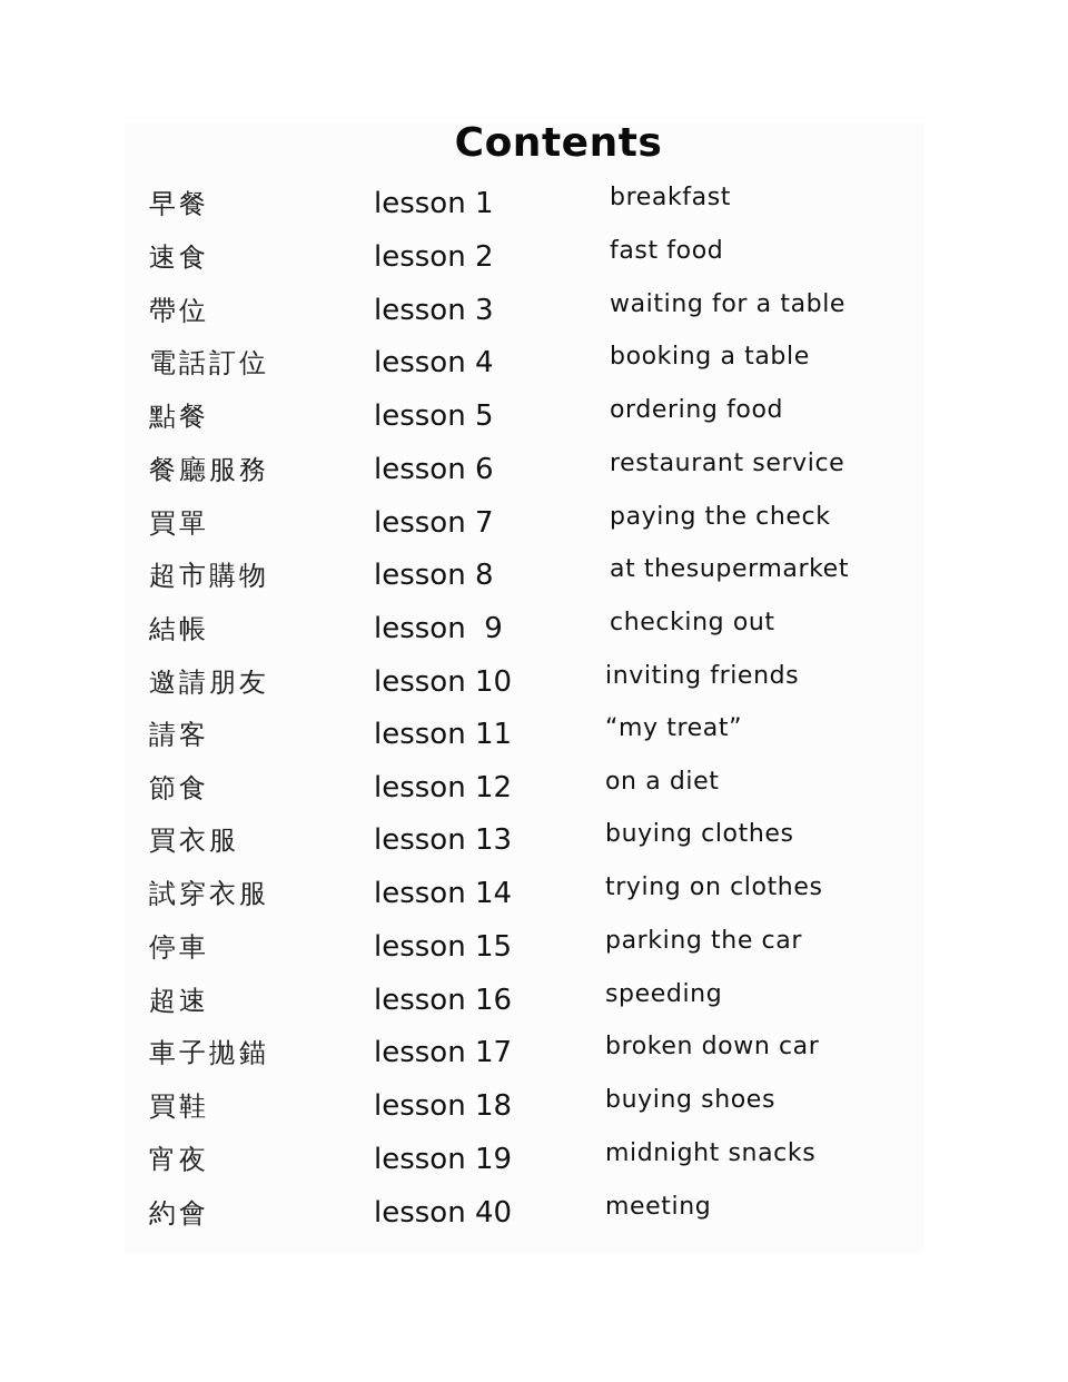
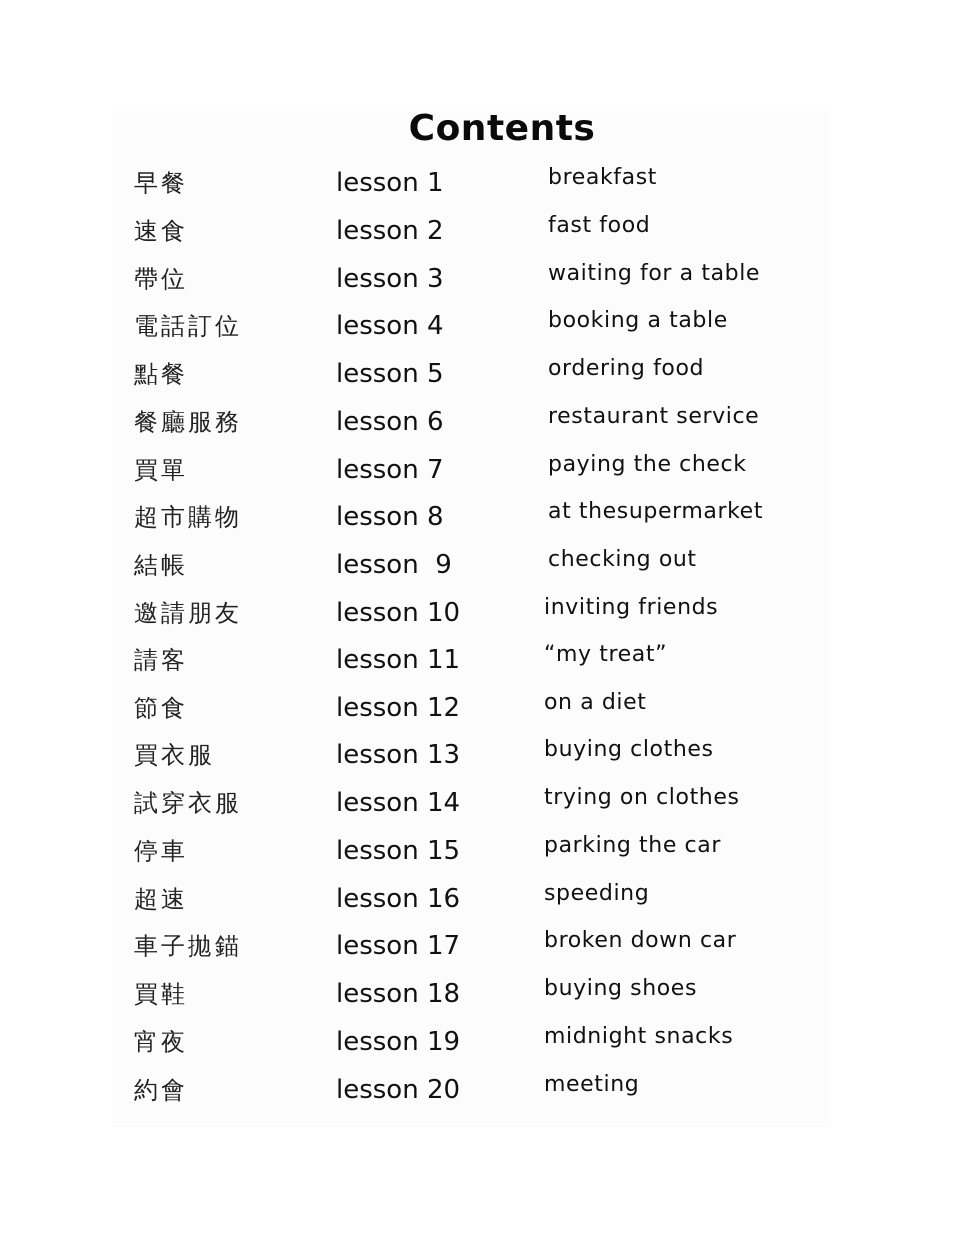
  Contents
  早餐
  lesson 1
  breakfast
  速食
  lesson 2
  fast food
  帶位
  lesson 3
  waiting for a table
  電話訂位
  lesson 4
  booking a table
  點餐
  lesson 5
  ordering food
  餐廳服務
  lesson 6
  restaurant service
  買單
  lesson 7
  paying the check
  超市購物
  lesson 8
  at thesupermarket
  結帳
  lesson 9
  checking out
  邀請朋友
  lesson 10
  inviting friends
  請客
  lesson 11
  “my treat”
  節食
  lesson 12
  on a diet
  買衣服
  lesson 13
  buying clothes
  試穿衣服
  lesson 14
  trying on clothes
  停車
  lesson 15
  parking the car
  超速
  lesson 16
  speeding
  車子拋錨
  lesson 17
  broken down car
  買鞋
  lesson 18
  buying shoes
  宵夜
  lesson 19
  midnight snacks
  約會
- lesson 40
+ lesson 20
  meeting
